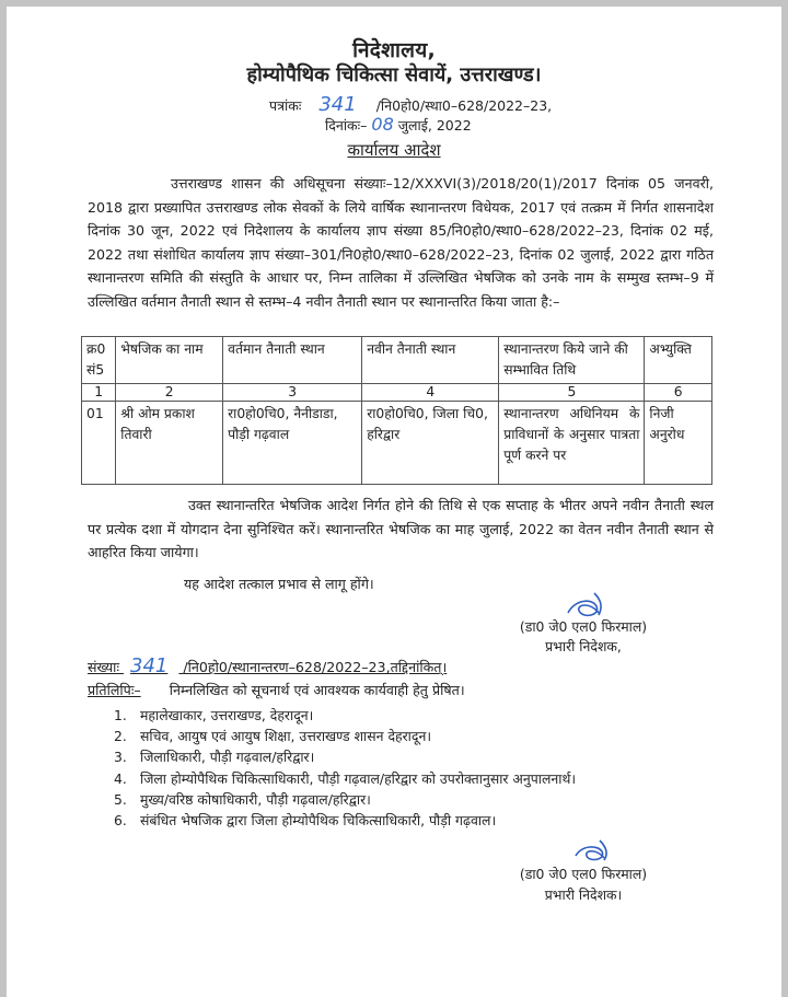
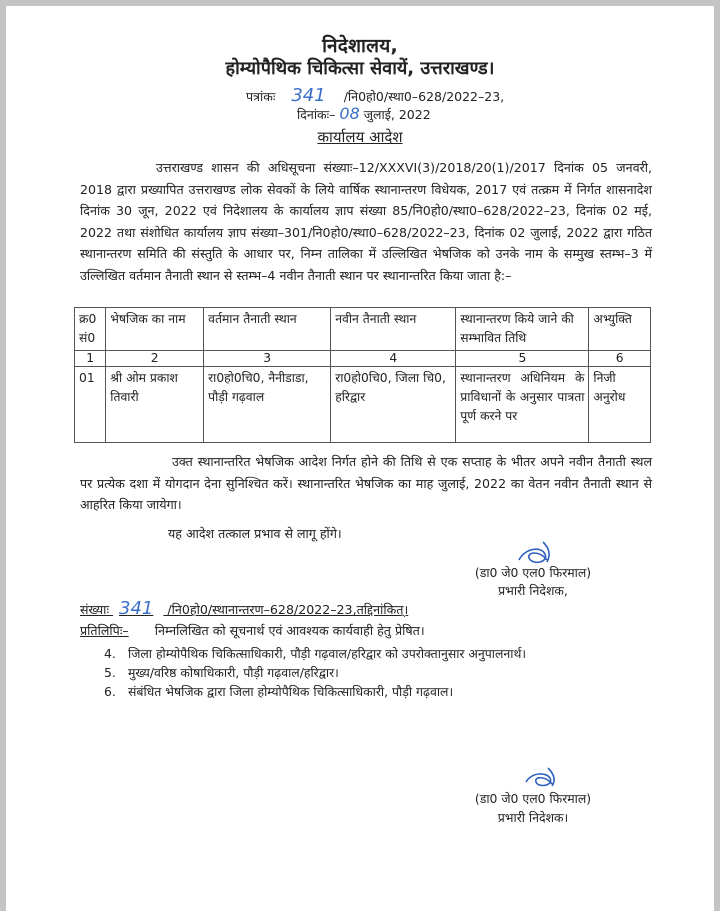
  निदेशालय,
  होम्योपैथिक चिकित्सा सेवायें, उत्तराखण्ड।
  पत्रांकः 341 /नि0हो0/स्था0–628/2022–23,
  दिनांकः– 08 जुलाई, 2022
  कार्यालय आदेश
- उत्तराखण्ड शासन की अधिसूचना संख्याः–12/XXXVI(3)/2018/20(1)/2017 दिनांक 05 जनवरी, 2018 द्वारा प्रख्यापित उत्तराखण्ड लोक सेवकों के लिये वार्षिक स्थानान्तरण विधेयक, 2017 एवं तत्क्रम में निर्गत शासनादेश दिनांक 30 जून, 2022 एवं निदेशालय के कार्यालय ज्ञाप संख्या 85/नि0हो0/स्था0–628/2022–23, दिनांक 02 मई, 2022 तथा संशोधित कार्यालय ज्ञाप संख्या–301/नि0हो0/स्था0–628/2022–23, दिनांक 02 जुलाई, 2022 द्वारा गठित स्थानान्तरण समिति की संस्तुति के आधार पर, निम्न तालिका में उल्लिखित भेषजिक को उनके नाम के सम्मुख स्तम्भ–9 में उल्लिखित वर्तमान तैनाती स्थान से स्तम्भ–4 नवीन तैनाती स्थान पर स्थानान्तरित किया जाता है:–
+ उत्तराखण्ड शासन की अधिसूचना संख्याः–12/XXXVI(3)/2018/20(1)/2017 दिनांक 05 जनवरी, 2018 द्वारा प्रख्यापित उत्तराखण्ड लोक सेवकों के लिये वार्षिक स्थानान्तरण विधेयक, 2017 एवं तत्क्रम में निर्गत शासनादेश दिनांक 30 जून, 2022 एवं निदेशालय के कार्यालय ज्ञाप संख्या 85/नि0हो0/स्था0–628/2022–23, दिनांक 02 मई, 2022 तथा संशोधित कार्यालय ज्ञाप संख्या–301/नि0हो0/स्था0–628/2022–23, दिनांक 02 जुलाई, 2022 द्वारा गठित स्थानान्तरण समिति की संस्तुति के आधार पर, निम्न तालिका में उल्लिखित भेषजिक को उनके नाम के सम्मुख स्तम्भ–3 में उल्लिखित वर्तमान तैनाती स्थान से स्तम्भ–4 नवीन तैनाती स्थान पर स्थानान्तरित किया जाता है:–
- क्र0 सं5	भेषजिक का नाम	वर्तमान तैनाती स्थान	नवीन तैनाती स्थान	स्थानान्तरण किये जाने की सम्भावित तिथि	अभ्युक्ति
+ क्र0 सं0	भेषजिक का नाम	वर्तमान तैनाती स्थान	नवीन तैनाती स्थान	स्थानान्तरण किये जाने की सम्भावित तिथि	अभ्युक्ति
  1	2	3	4	5	6
  01	श्री ओम प्रकाश तिवारी	रा0हो0चि0, नैनीडाडा, पौड़ी गढ़वाल	रा0हो0चि0, जिला चि0, हरिद्वार	स्थानान्तरण अधिनियम के प्राविधानों के अनुसार पात्रता पूर्ण करने पर	निजी अनुरोध
  उक्त स्थानान्तरित भेषजिक आदेश निर्गत होने की तिथि से एक सप्ताह के भीतर अपने नवीन तैनाती स्थल पर प्रत्येक दशा में योगदान देना सुनिश्चित करें। स्थानान्तरित भेषजिक का माह जुलाई, 2022 का वेतन नवीन तैनाती स्थान से आहरित किया जायेगा।
  यह आदेश तत्काल प्रभाव से लागू होंगे।
  (डा0 जे0 एल0 फिरमाल)
  प्रभारी निदेशक,
  संख्याः 341 /नि0हो0/स्थानान्तरण–628/2022–23,तद्दिनांकित्।
  प्रतिलिपिः– निम्नलिखित को सूचनार्थ एवं आवश्यक कार्यवाही हेतु प्रेषित।
- 1.
- महालेखाकार, उत्तराखण्ड, देहरादून।
- 2.
- सचिव, आयुष एवं आयुष शिक्षा, उत्तराखण्ड शासन देहरादून।
- 3.
- जिलाधिकारी, पौड़ी गढ़वाल/हरिद्वार।
  4.
  जिला होम्योपैथिक चिकित्साधिकारी, पौड़ी गढ़वाल/हरिद्वार को उपरोक्तानुसार अनुपालनार्थ।
  5.
  मुख्य/वरिष्ठ कोषाधिकारी, पौड़ी गढ़वाल/हरिद्वार।
  6.
  संबंधित भेषजिक द्वारा जिला होम्योपैथिक चिकित्साधिकारी, पौड़ी गढ़वाल।
  (डा0 जे0 एल0 फिरमाल)
  प्रभारी निदेशक।
